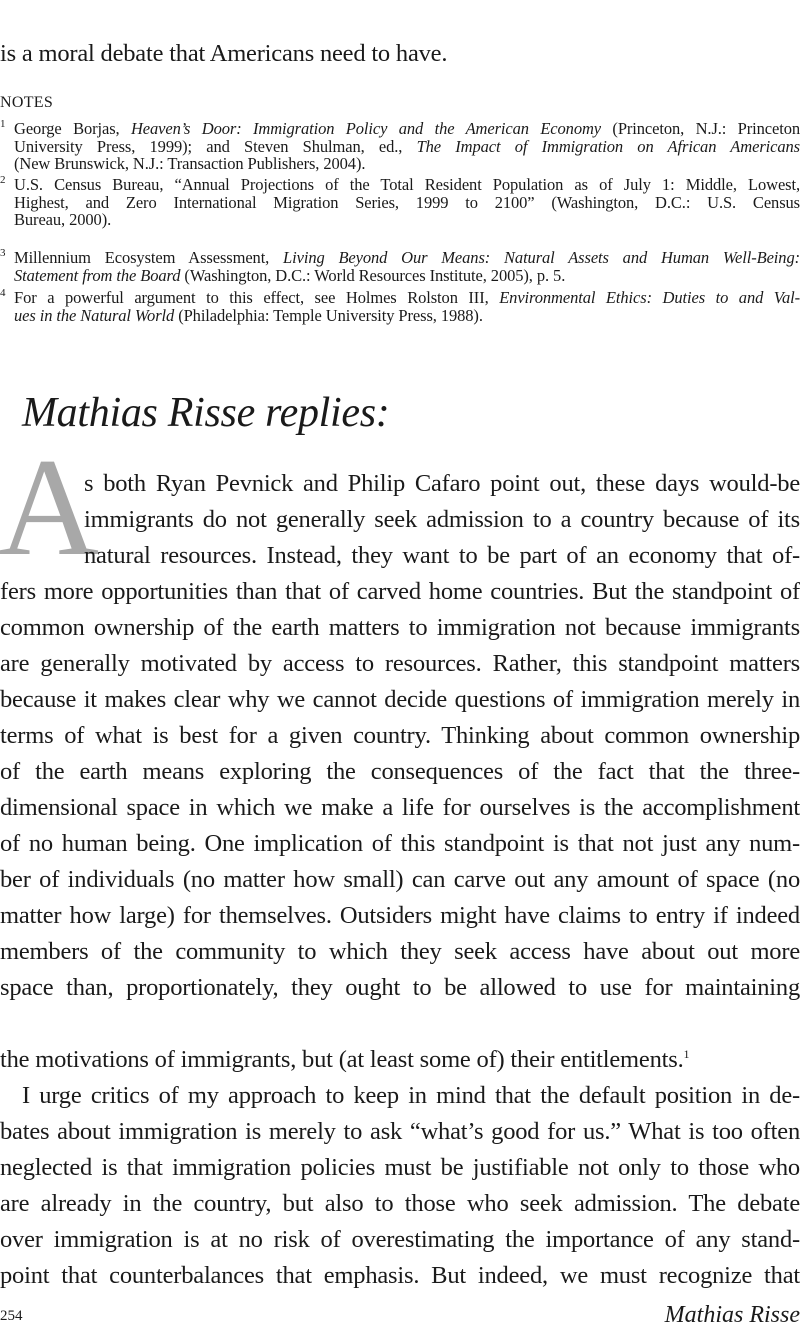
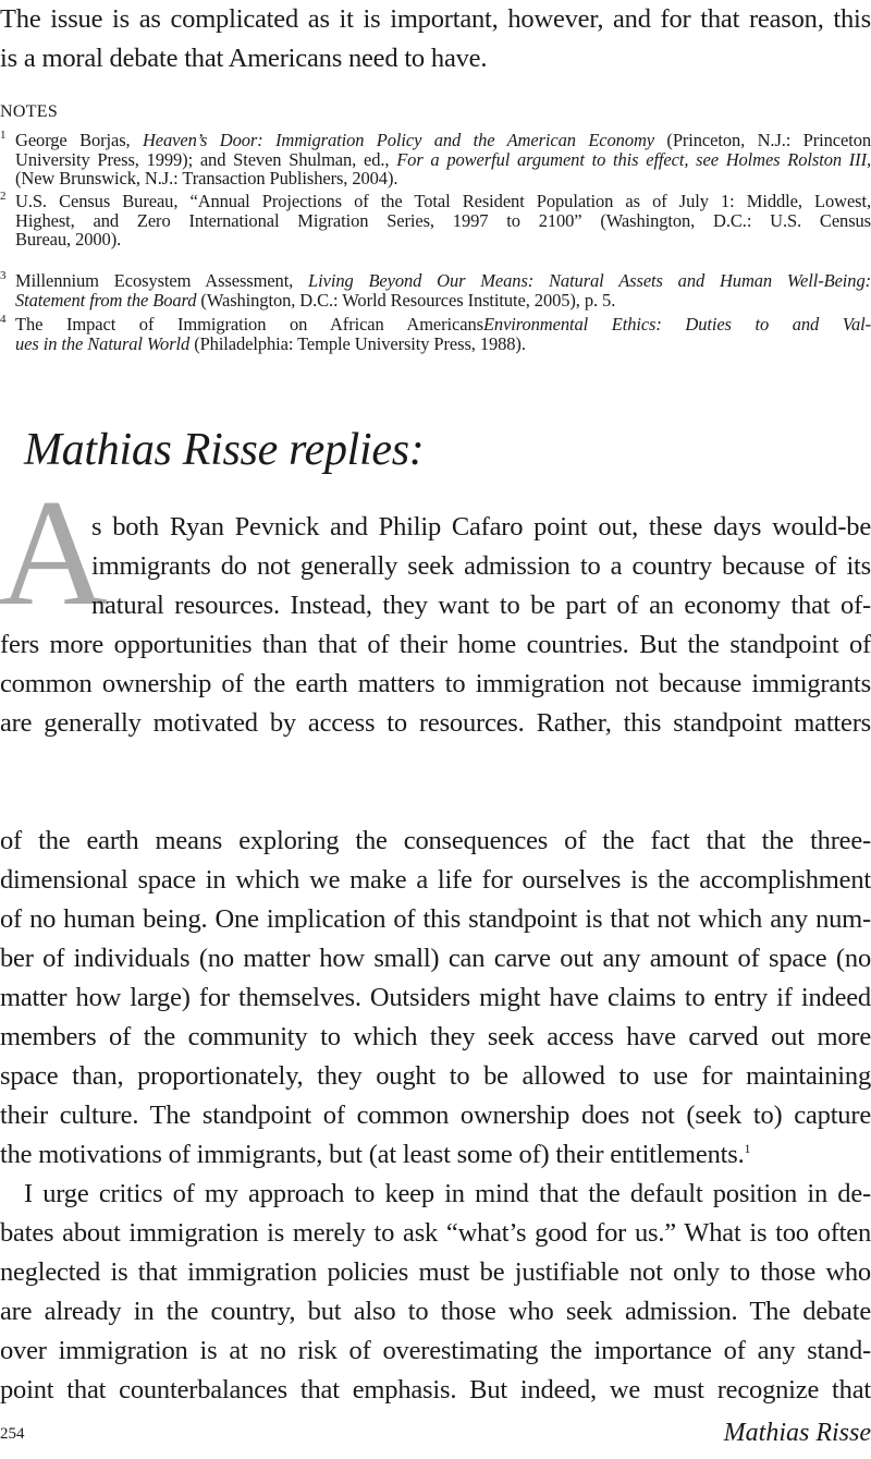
+ The issue is as complicated as it is important, however, and for that reason, this
  is a moral debate that Americans need to have.
  NOTES
  1
  George Borjas, Heaven’s Door: Immigration Policy and the American Economy (Princeton, N.J.: Princeton
- University Press, 1999); and Steven Shulman, ed., The Impact of Immigration on African Americans
+ University Press, 1999); and Steven Shulman, ed., For a powerful argument to this effect, see Holmes Rolston III,
  (New Brunswick, N.J.: Transaction Publishers, 2004).
  2
  U.S. Census Bureau, “Annual Projections of the Total Resident Population as of July 1: Middle, Lowest,
- Highest, and Zero International Migration Series, 1999 to 2100” (Washington, D.C.: U.S. Census
+ Highest, and Zero International Migration Series, 1997 to 2100” (Washington, D.C.: U.S. Census
  Bureau, 2000).
  3
  Millennium Ecosystem Assessment, Living Beyond Our Means: Natural Assets and Human Well-Being:
  Statement from the Board (Washington, D.C.: World Resources Institute, 2005), p. 5.
  4
- For a powerful argument to this effect, see Holmes Rolston III, Environmental Ethics: Duties to and Val-
+ The Impact of Immigration on African AmericansEnvironmental Ethics: Duties to and Val-
  ues in the Natural World (Philadelphia: Temple University Press, 1988).
  Mathias Risse replies:
  A
  s both Ryan Pevnick and Philip Cafaro point out, these days would-be
  immigrants do not generally seek admission to a country because of its
  natural resources. Instead, they want to be part of an economy that of-
- fers more opportunities than that of carved home countries. But the standpoint of
+ fers more opportunities than that of their home countries. But the standpoint of
  common ownership of the earth matters to immigration not because immigrants
  are generally motivated by access to resources. Rather, this standpoint matters
- because it makes clear why we cannot decide questions of immigration merely in
- terms of what is best for a given country. Thinking about common ownership
  of the earth means exploring the consequences of the fact that the three-
  dimensional space in which we make a life for ourselves is the accomplishment
- of no human being. One implication of this standpoint is that not just any num-
+ of no human being. One implication of this standpoint is that not which any num-
  ber of individuals (no matter how small) can carve out any amount of space (no
  matter how large) for themselves. Outsiders might have claims to entry if indeed
- members of the community to which they seek access have about out more
+ members of the community to which they seek access have carved out more
  space than, proportionately, they ought to be allowed to use for maintaining
+ their culture. The standpoint of common ownership does not (seek to) capture
  the motivations of immigrants, but (at least some of) their entitlements.1
  I urge critics of my approach to keep in mind that the default position in de-
  bates about immigration is merely to ask “what’s good for us.” What is too often
  neglected is that immigration policies must be justifiable not only to those who
  are already in the country, but also to those who seek admission. The debate
  over immigration is at no risk of overestimating the importance of any stand-
  point that counterbalances that emphasis. But indeed, we must recognize that
  254
  Mathias Risse
